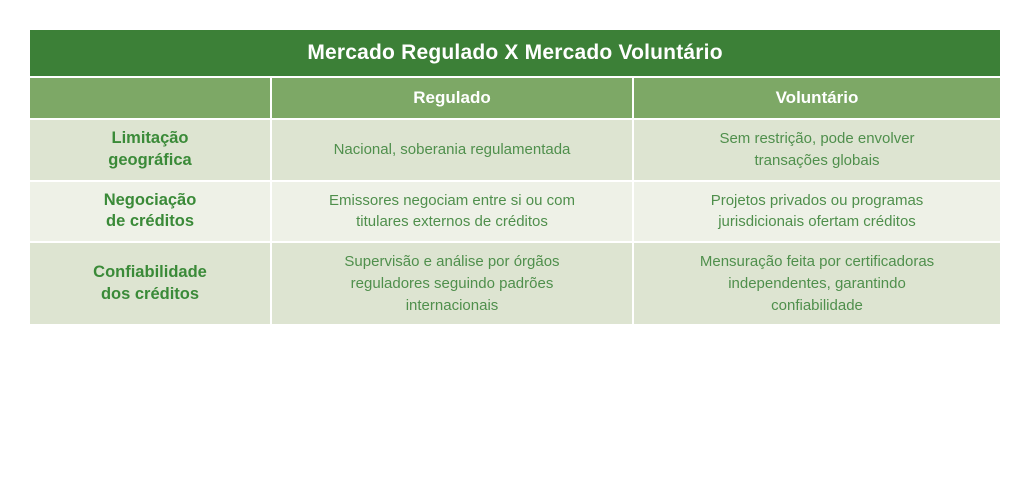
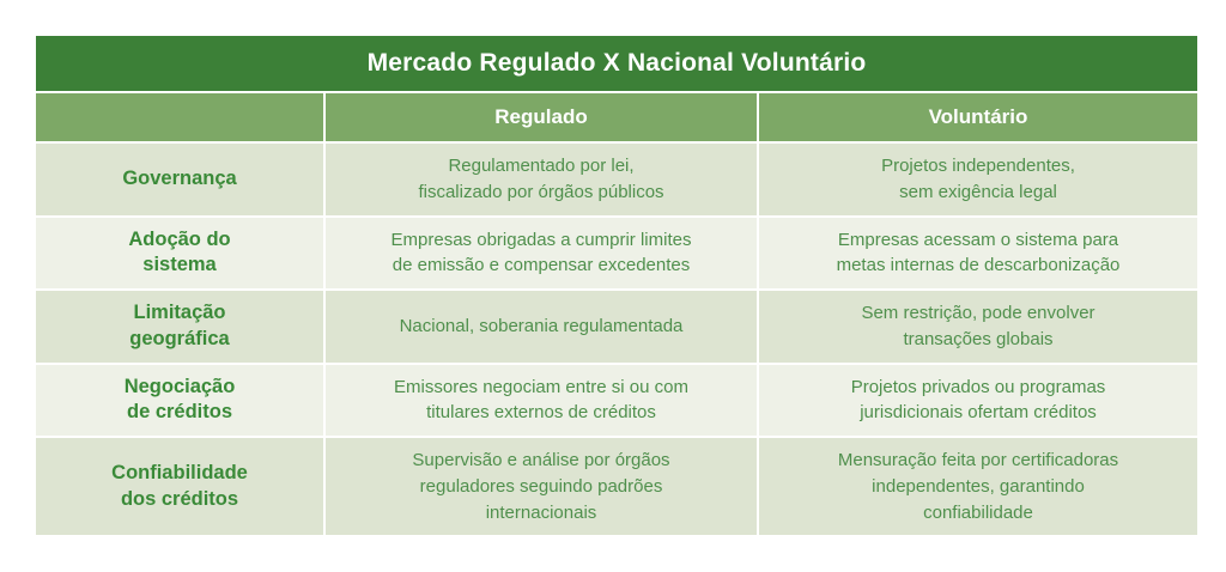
- Mercado Regulado X Mercado Voluntário
+ Mercado Regulado X Nacional Voluntário
  	Regulado	Voluntário
+ Governança	Regulamentado por lei,fiscalizado por órgãos públicos	Projetos independentes,sem exigência legal
+ Adoção dosistema	Empresas obrigadas a cumprir limitesde emissão e compensar excedentes	Empresas acessam o sistema parametas internas de descarbonização
  Limitaçãogeográfica	Nacional, soberania regulamentada	Sem restrição, pode envolvertransações globais
  Negociaçãode créditos	Emissores negociam entre si ou comtitulares externos de créditos	Projetos privados ou programasjurisdicionais ofertam créditos
  Confiabilidadedos créditos	Supervisão e análise por órgãosreguladores seguindo padrõesinternacionais	Mensuração feita por certificadorasindependentes, garantindoconfiabilidade
